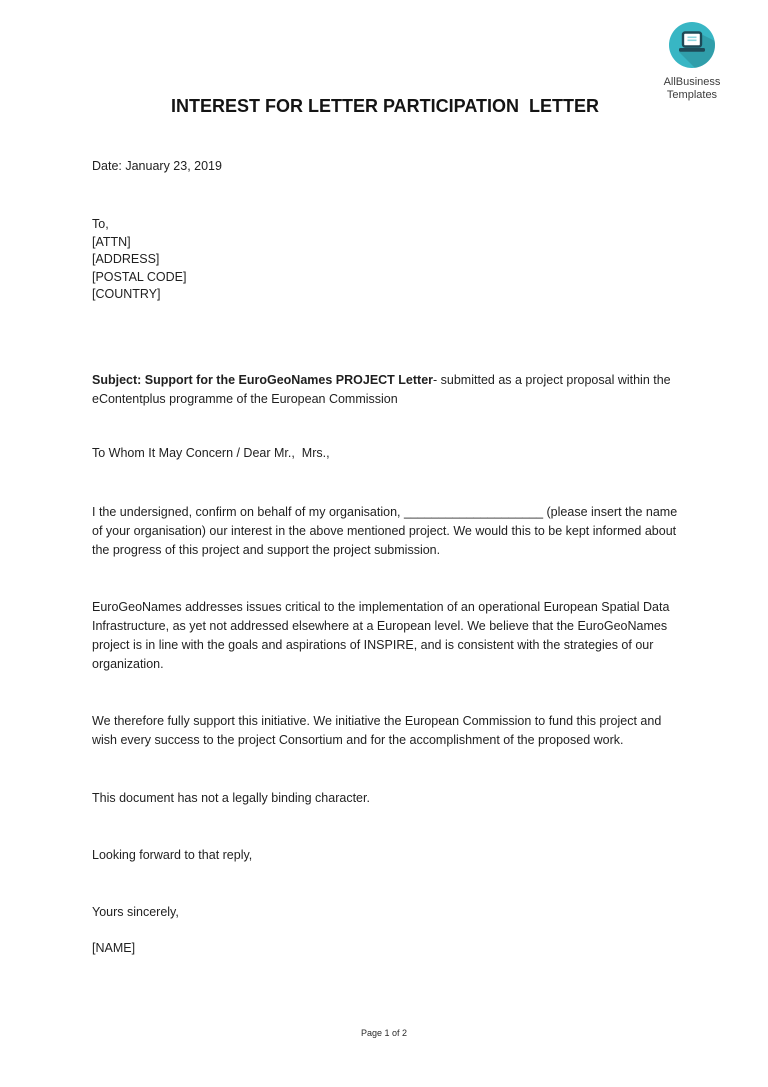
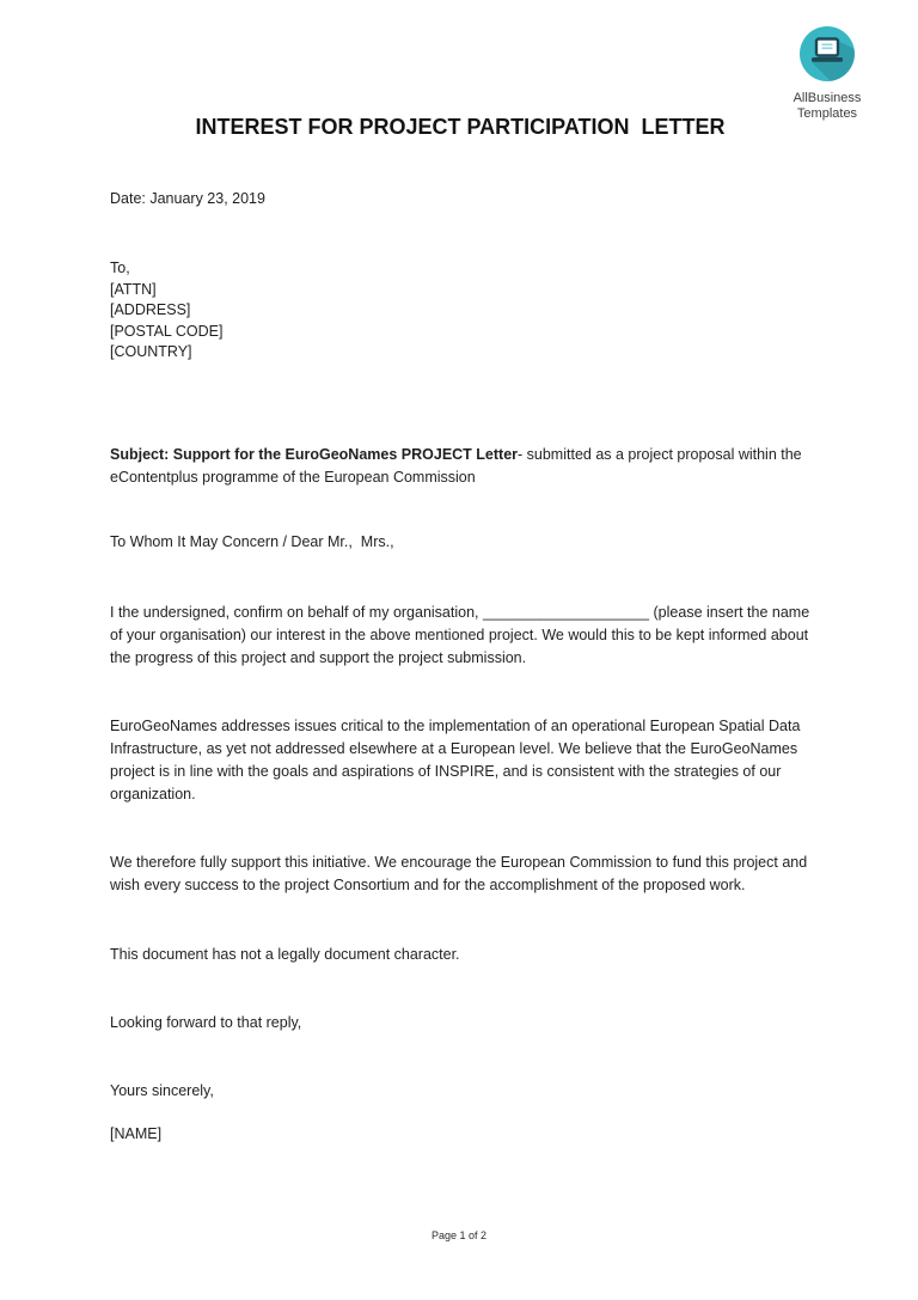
  AllBusiness
  Templates
- INTEREST FOR LETTER PARTICIPATION LETTER
+ INTEREST FOR PROJECT PARTICIPATION LETTER
  Date: January 23, 2019
  To,
  [ATTN]
  [ADDRESS]
  [POSTAL CODE]
  [COUNTRY]
  Subject: Support for the EuroGeoNames PROJECT Letter- submitted as a project proposal within the eContentplus programme of the European Commission
  To Whom It May Concern / Dear Mr., Mrs.,
  I the undersigned, confirm on behalf of my organisation, ____________________ (please insert the name of your organisation) our interest in the above mentioned project. We would this to be kept informed about the progress of this project and support the project submission.
  EuroGeoNames addresses issues critical to the implementation of an operational European Spatial Data Infrastructure, as yet not addressed elsewhere at a European level. We believe that the EuroGeoNames project is in line with the goals and aspirations of INSPIRE, and is consistent with the strategies of our organization.
- We therefore fully support this initiative. We initiative the European Commission to fund this project and wish every success to the project Consortium and for the accomplishment of the proposed work.
+ We therefore fully support this initiative. We encourage the European Commission to fund this project and wish every success to the project Consortium and for the accomplishment of the proposed work.
- This document has not a legally binding character.
+ This document has not a legally document character.
  Looking forward to that reply,
  Yours sincerely,
  [NAME]
  Page 1 of 2
